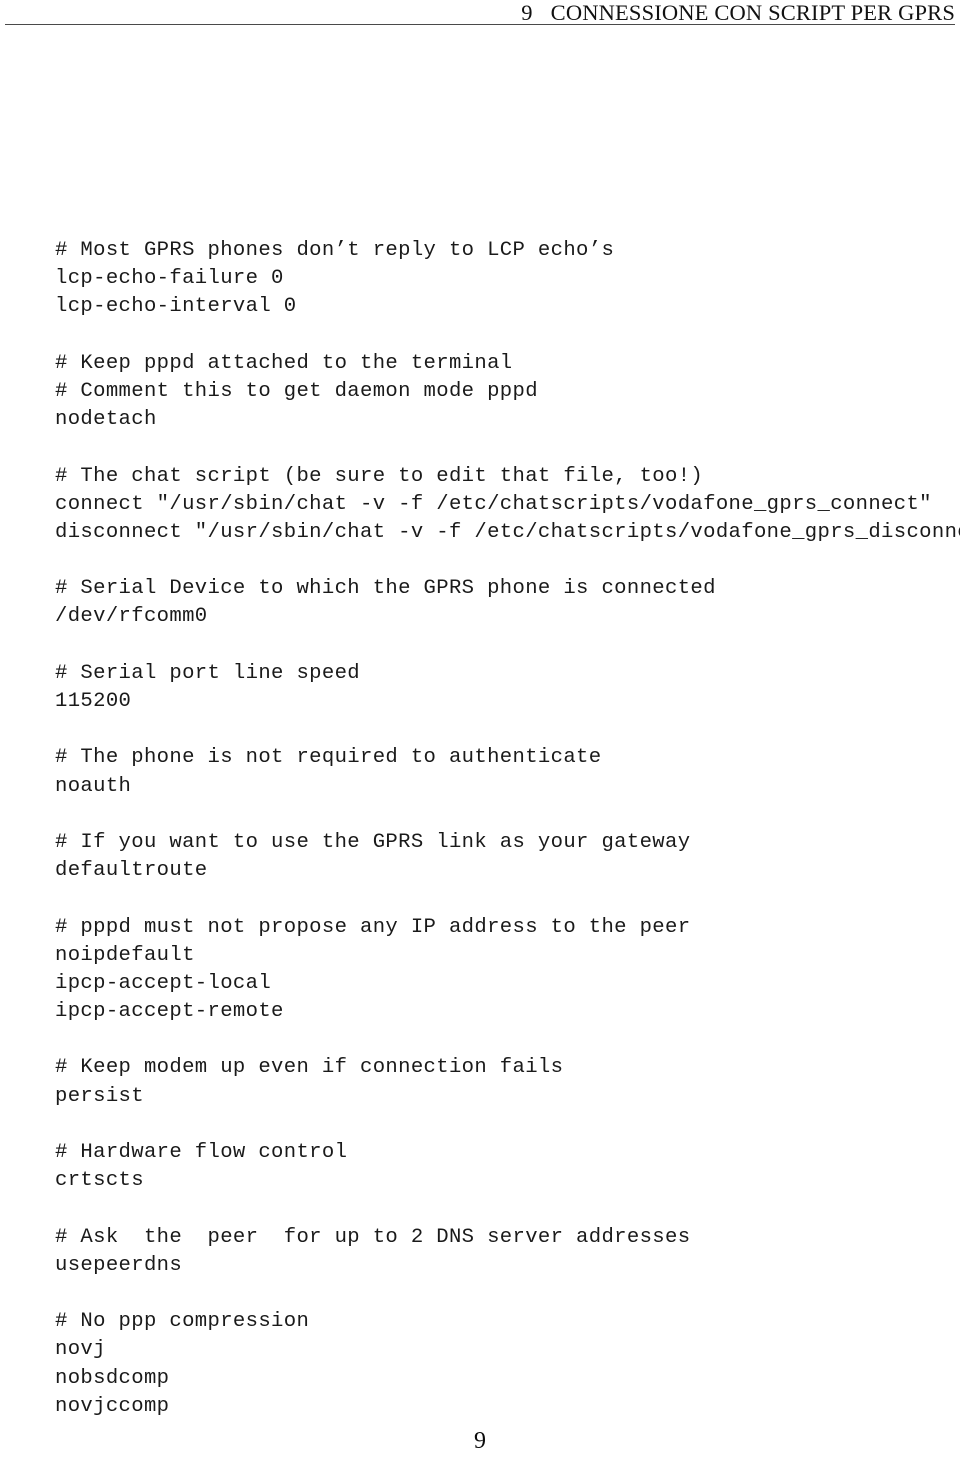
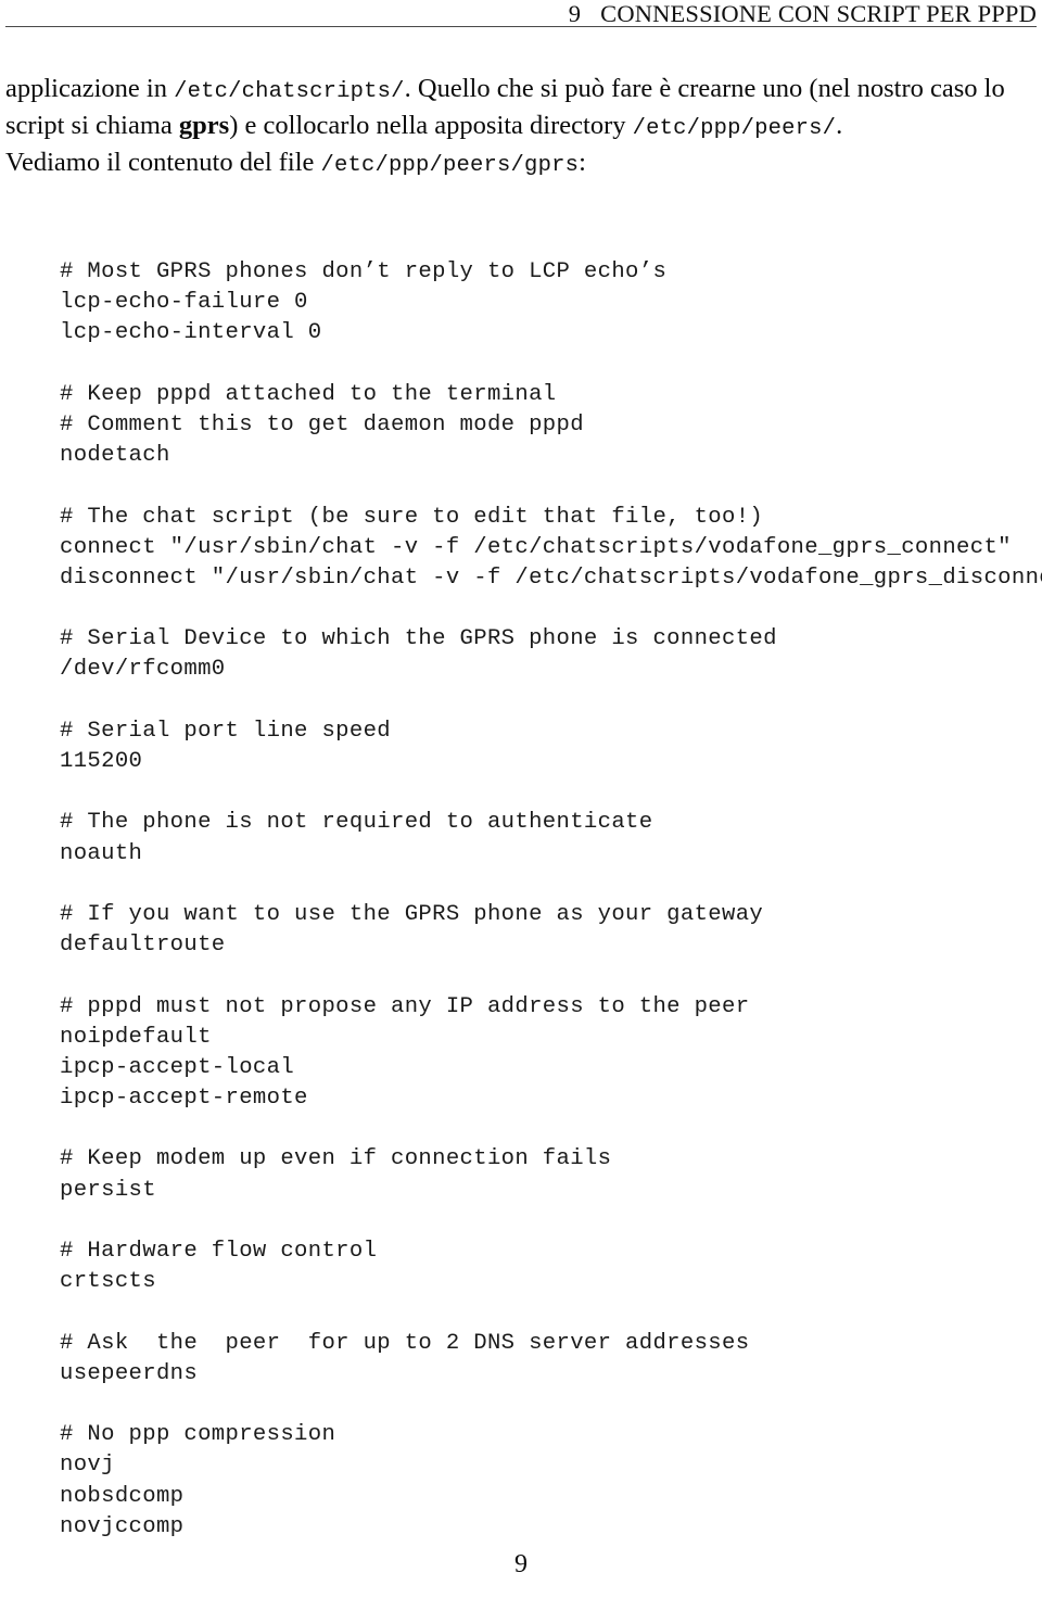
- 9 CONNESSIONE CON SCRIPT PER GPRS
+ 9 CONNESSIONE CON SCRIPT PER PPPD
+ applicazione in /etc/chatscripts/. Quello che si può fare è crearne uno (nel nostro caso lo
+ script si chiama gprs) e collocarlo nella apposita directory /etc/ppp/peers/.
+ Vediamo il contenuto del file /etc/ppp/peers/gprs:
  # Most GPRS phones don’t reply to LCP echo’s
  lcp-echo-failure 0
  lcp-echo-interval 0
  # Keep pppd attached to the terminal
  # Comment this to get daemon mode pppd
  nodetach
  # The chat script (be sure to edit that file, too!)
  connect "/usr/sbin/chat -v -f /etc/chatscripts/vodafone_gprs_connect"
  disconnect "/usr/sbin/chat -v -f /etc/chatscripts/vodafone_gprs_disconn
  # Serial Device to which the GPRS phone is connected
  /dev/rfcomm0
  # Serial port line speed
  115200
  # The phone is not required to authenticate
  noauth
- # If you want to use the GPRS link as your gateway
+ # If you want to use the GPRS phone as your gateway
  defaultroute
  # pppd must not propose any IP address to the peer
  noipdefault
  ipcp-accept-local
  ipcp-accept-remote
  # Keep modem up even if connection fails
  persist
  # Hardware flow control
  crtscts
  # Ask the peer for up to 2 DNS server addresses
  usepeerdns
  # No ppp compression
  novj
  nobsdcomp
  novjccomp
  9
